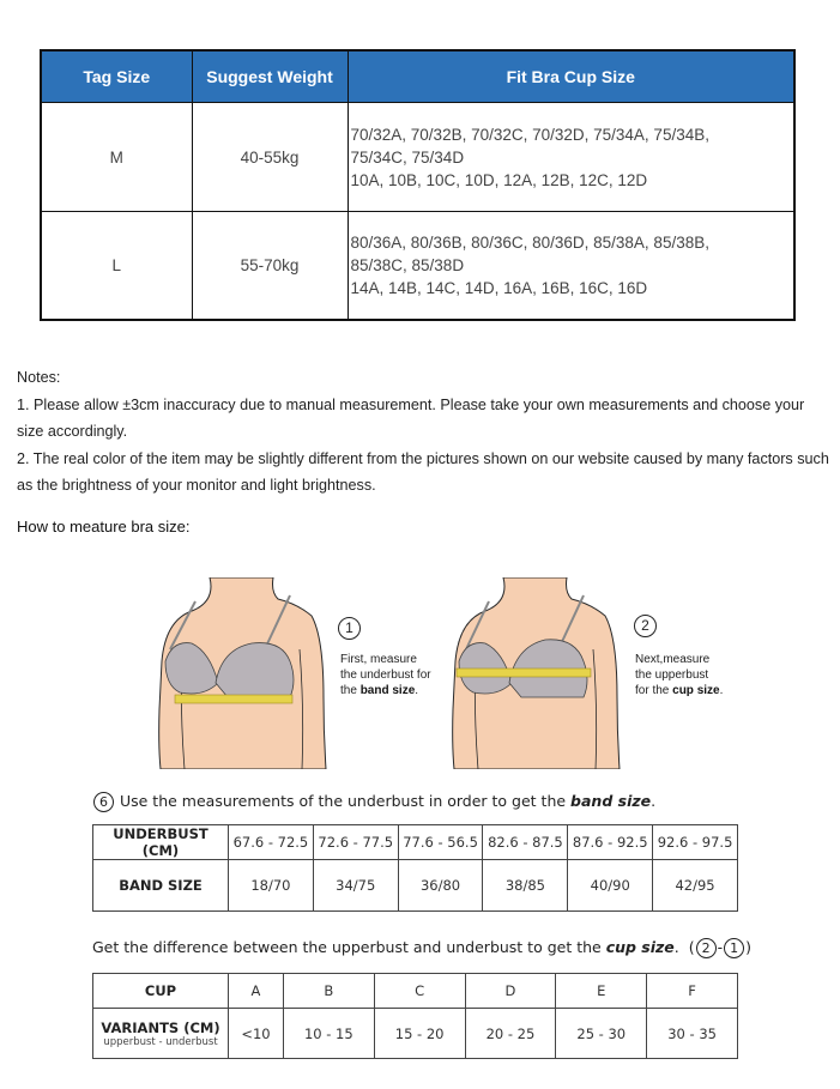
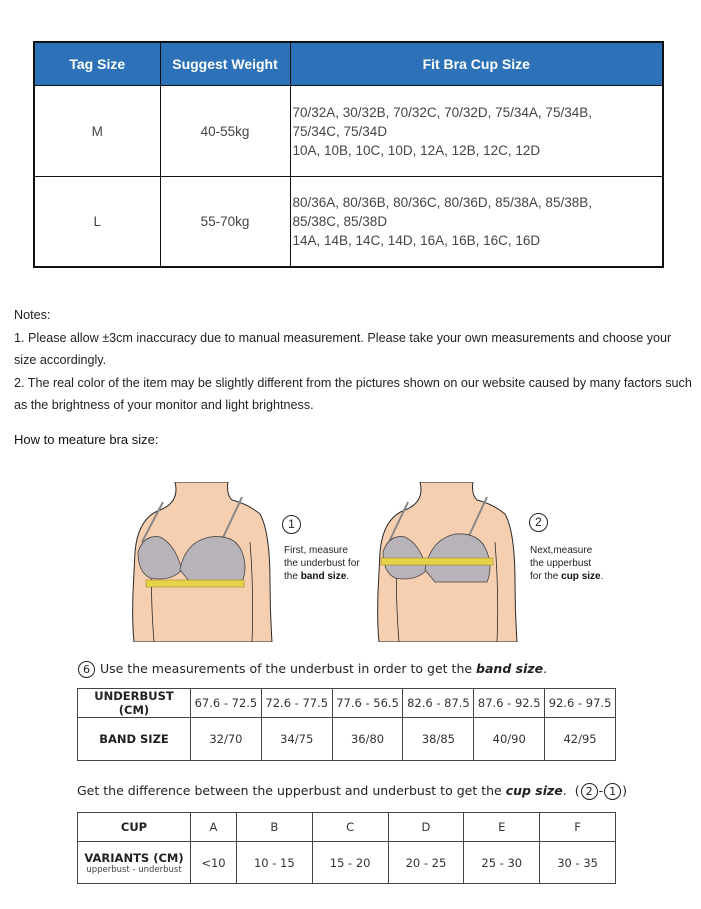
  Tag Size	Suggest Weight	Fit Bra Cup Size
- M	40-55kg	70/32A, 70/32B, 70/32C, 70/32D, 75/34A, 75/34B, 75/34C, 75/34D 10A, 10B, 10C, 10D, 12A, 12B, 12C, 12D
+ M	40-55kg	70/32A, 30/32B, 70/32C, 70/32D, 75/34A, 75/34B, 75/34C, 75/34D 10A, 10B, 10C, 10D, 12A, 12B, 12C, 12D
  L	55-70kg	80/36A, 80/36B, 80/36C, 80/36D, 85/38A, 85/38B, 85/38C, 85/38D 14A, 14B, 14C, 14D, 16A, 16B, 16C, 16D
  Notes:
  1. Please allow ±3cm inaccuracy due to manual measurement. Please take your own measurements and choose your size accordingly.
  2. The real color of the item may be slightly different from the pictures shown on our website caused by many factors such as the brightness of your monitor and light brightness.
  How to meature bra size:
  1
  First, measure
  the underbust for
  the band size.
  2
  Next,measure
  the upperbust
  for the cup size.
  6 Use the measurements of the underbust in order to get the band size.
  UNDERBUST (CM)	67.6 - 72.5	72.6 - 77.5	77.6 - 56.5	82.6 - 87.5	87.6 - 92.5	92.6 - 97.5
- BAND SIZE	18/70	34/75	36/80	38/85	40/90	42/95
+ BAND SIZE	32/70	34/75	36/80	38/85	40/90	42/95
  Get the difference between the upperbust and underbust to get the cup size. ( 2 - 1 )
  CUP	A	B	C	D	E	F
  VARIANTS (CM) upperbust - underbust	<10	10 - 15	15 - 20	20 - 25	25 - 30	30 - 35
